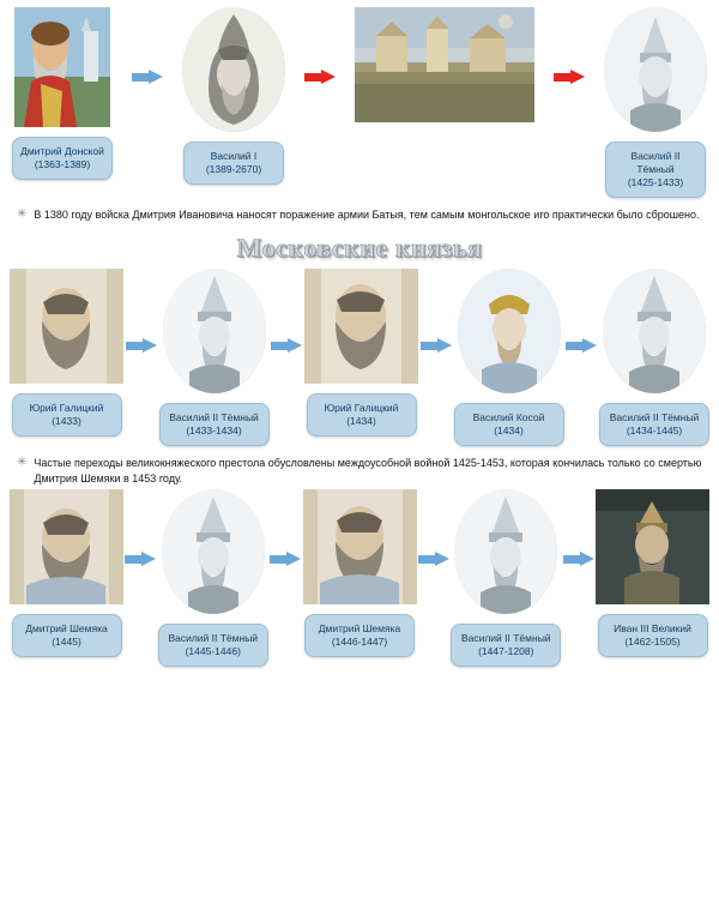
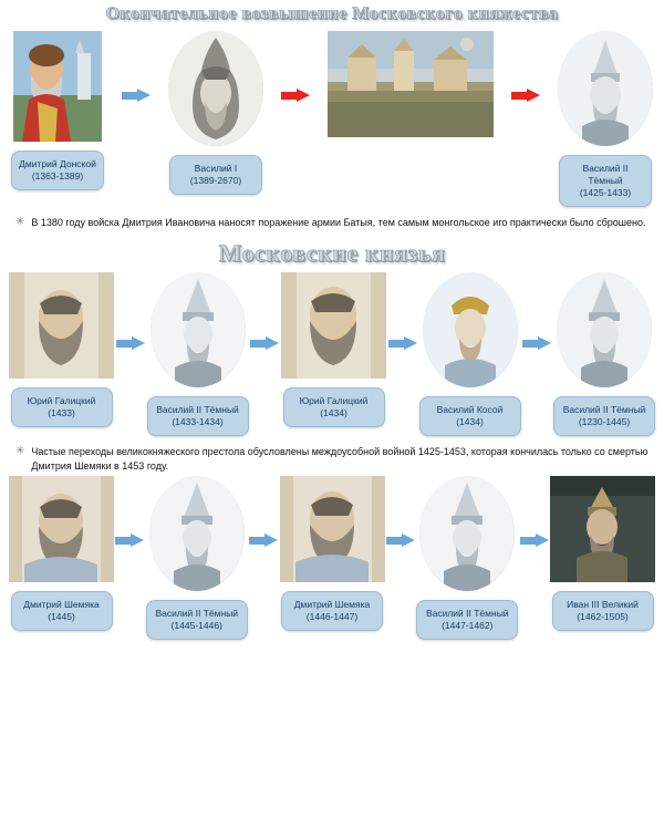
+ Окончательное возвышение Московского княжества
  Дмитрий Донской
  (1363-1389)
  Василий I
  (1389-2670)
  Василий II Тёмный
  (1425-1433)
  ✳
  В 1380 году войска Дмитрия Ивановича наносят поражение армии Батыя, тем самым монгольское иго практически было сброшено.
  Московские князья
  Юрий Галицкий
  (1433)
  Василий II Тёмный
  (1433-1434)
  Юрий Галицкий
  (1434)
  Василий Косой
  (1434)
  Василий II Тёмный
- (1434-1445)
+ (1230-1445)
  ✳
  Частые переходы великокняжеского престола обусловлены междоусобной войной 1425-1453, которая кончилась только со смертью Дмитрия Шемяки в 1453 году.
  Дмитрий Шемяка
  (1445)
  Василий II Тёмный
  (1445-1446)
  Дмитрий Шемяка
  (1446-1447)
  Василий II Тёмный
- (1447-1208)
+ (1447-1462)
  Иван III Великий
  (1462-1505)
